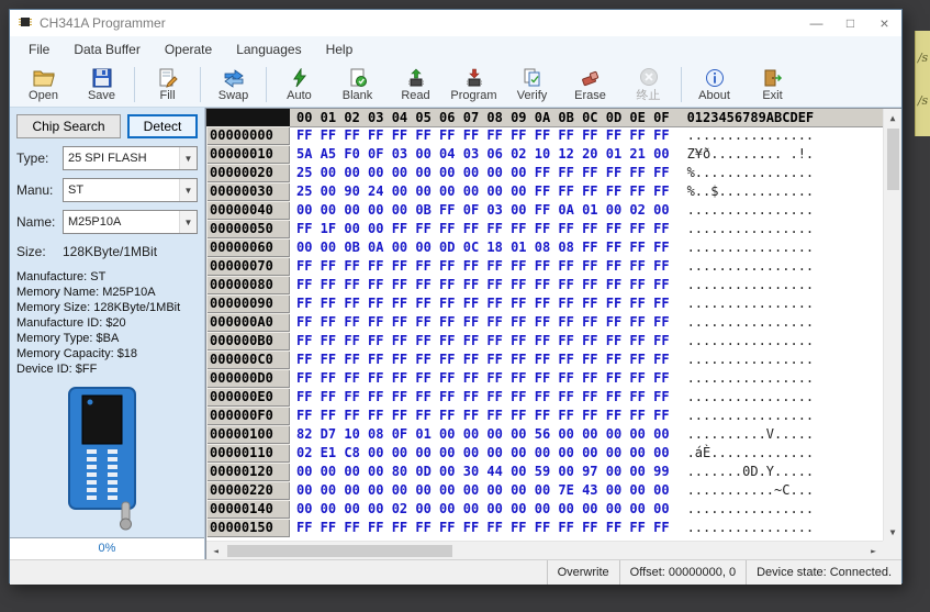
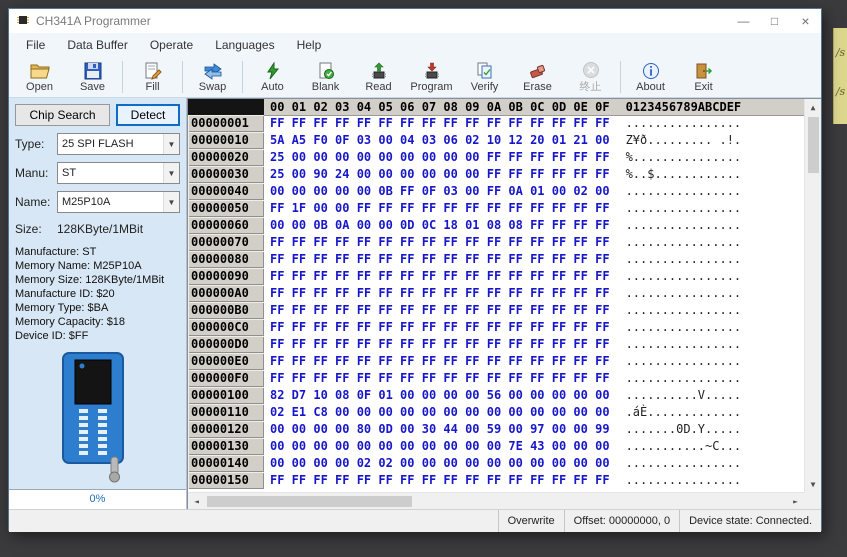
  /s
  /s
  CH341A Programmer
  —
  □
  ×
  File
  Data Buffer
  Operate
  Languages
  Help
  Open
  Save
  Fill
  Swap
  Auto
  Blank
  Read
  Program
  Verify
  Erase
  终止
  About
  Exit
  Chip Search
  Detect
  Type:
  25 SPI FLASH
  ▼
  Manu:
  ST
  ▼
  Name:
  M25P10A
  ▼
  Size:
  128KByte/1MBit
  Manufacture: ST
  Memory Name: M25P10A
  Memory Size: 128KByte/1MBit
  Manufacture ID: $20
  Memory Type: $BA
  Memory Capacity: $18
  Device ID: $FF
  0%
  00 01 02 03 04 05 06 07 08 09 0A 0B 0C 0D 0E 0F
  0123456789ABCDEF
- 00000000
+ 00000001
  FF FF FF FF FF FF FF FF FF FF FF FF FF FF FF FF
  ................
  00000010
  5A A5 F0 0F 03 00 04 03 06 02 10 12 20 01 21 00
  Z¥ð......... .!.
  00000020
  25 00 00 00 00 00 00 00 00 00 FF FF FF FF FF FF
  %...............
  00000030
  25 00 90 24 00 00 00 00 00 00 FF FF FF FF FF FF
  %..$............
  00000040
  00 00 00 00 00 0B FF 0F 03 00 FF 0A 01 00 02 00
  ................
  00000050
  FF 1F 00 00 FF FF FF FF FF FF FF FF FF FF FF FF
  ................
  00000060
  00 00 0B 0A 00 00 0D 0C 18 01 08 08 FF FF FF FF
  ................
  00000070
  FF FF FF FF FF FF FF FF FF FF FF FF FF FF FF FF
  ................
  00000080
  FF FF FF FF FF FF FF FF FF FF FF FF FF FF FF FF
  ................
  00000090
  FF FF FF FF FF FF FF FF FF FF FF FF FF FF FF FF
  ................
  000000A0
  FF FF FF FF FF FF FF FF FF FF FF FF FF FF FF FF
  ................
  000000B0
  FF FF FF FF FF FF FF FF FF FF FF FF FF FF FF FF
  ................
  000000C0
  FF FF FF FF FF FF FF FF FF FF FF FF FF FF FF FF
  ................
  000000D0
  FF FF FF FF FF FF FF FF FF FF FF FF FF FF FF FF
  ................
  000000E0
  FF FF FF FF FF FF FF FF FF FF FF FF FF FF FF FF
  ................
  000000F0
  FF FF FF FF FF FF FF FF FF FF FF FF FF FF FF FF
  ................
  00000100
  82 D7 10 08 0F 01 00 00 00 00 56 00 00 00 00 00
  ..........V.....
  00000110
  02 E1 C8 00 00 00 00 00 00 00 00 00 00 00 00 00
  .áÈ.............
  00000120
  00 00 00 00 80 0D 00 30 44 00 59 00 97 00 00 99
  .......0D.Y.....
- 00000220
+ 00000130
  00 00 00 00 00 00 00 00 00 00 00 7E 43 00 00 00
  ...........~C...
  00000140
- 00 00 00 00 02 00 00 00 00 00 00 00 00 00 00 00
+ 00 00 00 00 02 02 00 00 00 00 00 00 00 00 00 00
  ................
  00000150
  FF FF FF FF FF FF FF FF FF FF FF FF FF FF FF FF
  ................
  ▲
  ▼
  ◄
  ►
  Overwrite
  Offset: 00000000, 0
  Device state: Connected.
